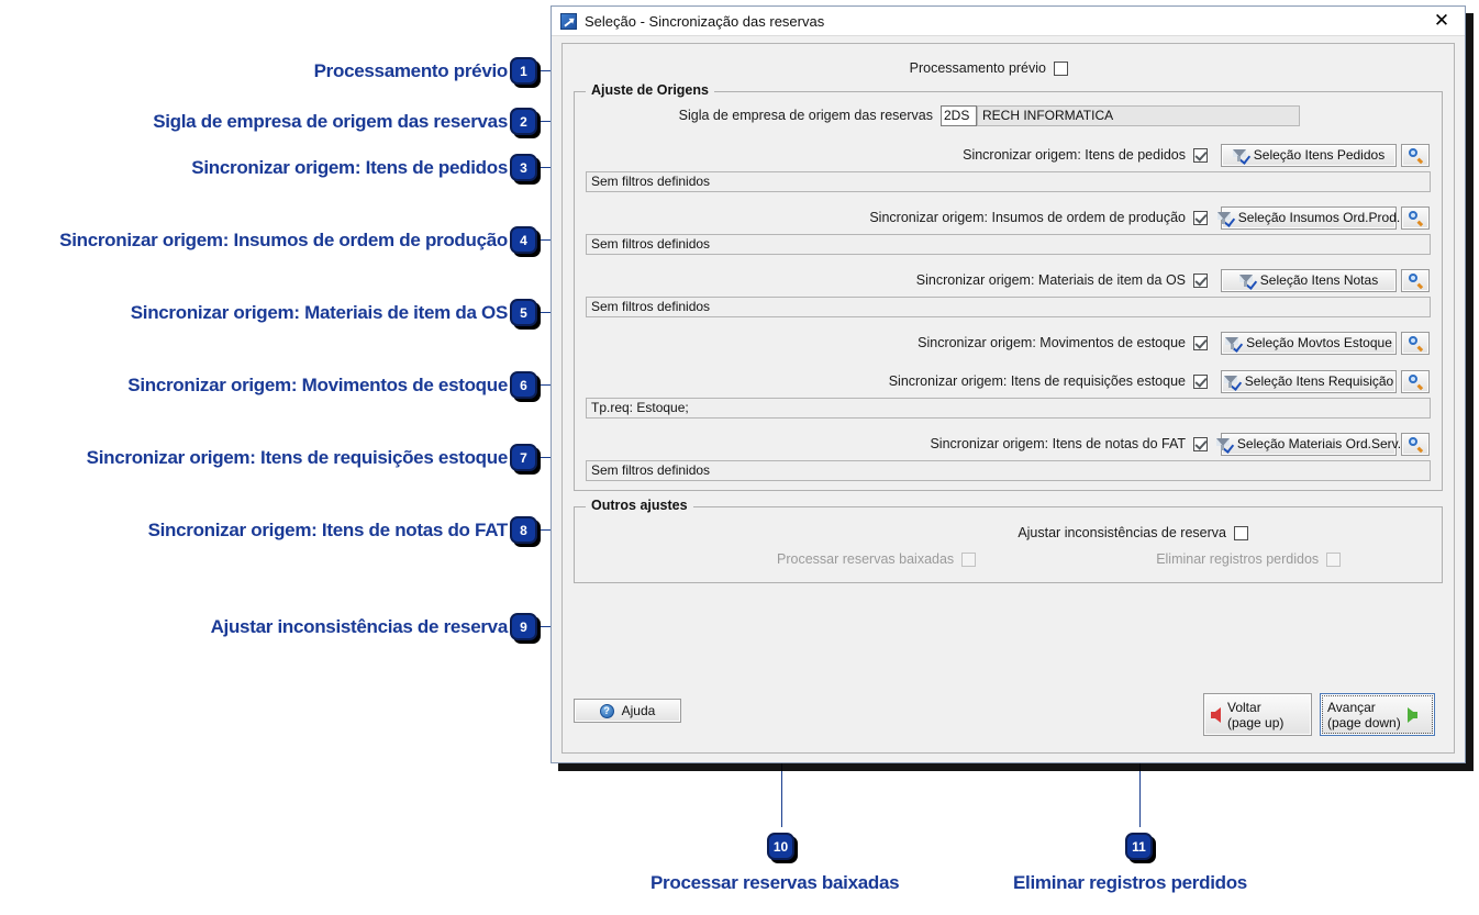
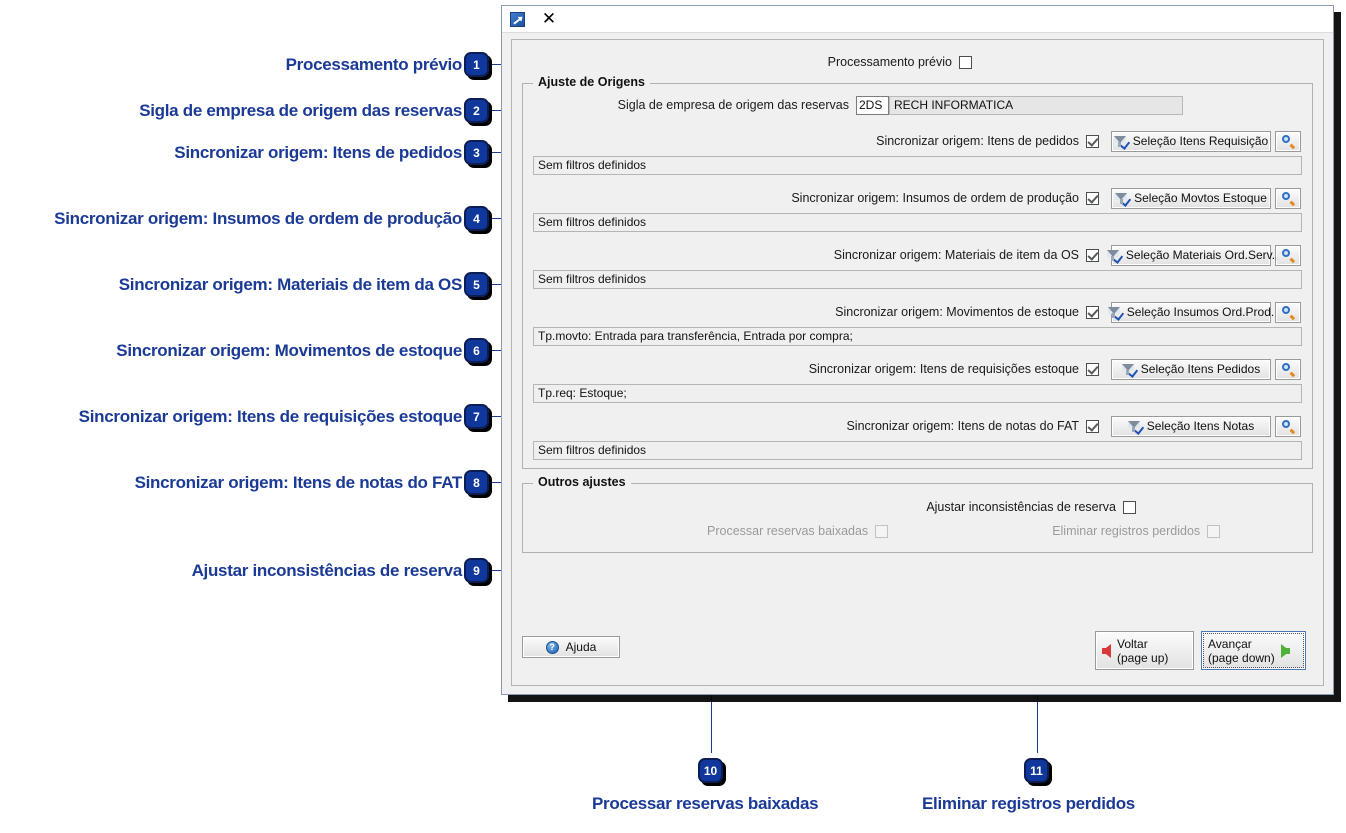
  Processamento prévio
  1
  Sigla de empresa de origem das reservas
  2
  Sincronizar origem: Itens de pedidos
  3
  Sincronizar origem: Insumos de ordem de produção
  4
  Sincronizar origem: Materiais de item da OS
  5
  Sincronizar origem: Movimentos de estoque
  6
  Sincronizar origem: Itens de requisições estoque
  7
  Sincronizar origem: Itens de notas do FAT
  8
  Ajustar inconsistências de reserva
  9
  10
  Processar reservas baixadas
  11
  Eliminar registros perdidos
- Seleção - Sincronização das reservas
  ✕
  Processamento prévio
  Ajuste de Origens
  Sigla de empresa de origem das reservas
  2DS
  RECH INFORMATICA
  Sincronizar origem: Itens de pedidos
- Seleção Itens Pedidos
+ Seleção Itens Requisição
  Sem filtros definidos
  Sincronizar origem: Insumos de ordem de produção
- Seleção Insumos Ord.Prod.
+ Seleção Movtos Estoque
  Sem filtros definidos
  Sincronizar origem: Materiais de item da OS
- Seleção Itens Notas
+ Seleção Materiais Ord.Serv.
  Sem filtros definidos
  Sincronizar origem: Movimentos de estoque
- Seleção Movtos Estoque
+ Seleção Insumos Ord.Prod.
+ Tp.movto: Entrada para transferência, Entrada por compra;
  Sincronizar origem: Itens de requisições estoque
- Seleção Itens Requisição
+ Seleção Itens Pedidos
  Tp.req: Estoque;
  Sincronizar origem: Itens de notas do FAT
- Seleção Materiais Ord.Serv.
+ Seleção Itens Notas
  Sem filtros definidos
  Outros ajustes
  Ajustar inconsistências de reserva
  Processar reservas baixadas
  Eliminar registros perdidos
  ?
  Ajuda
  Voltar
  (page up)
  Avançar
  (page down)
